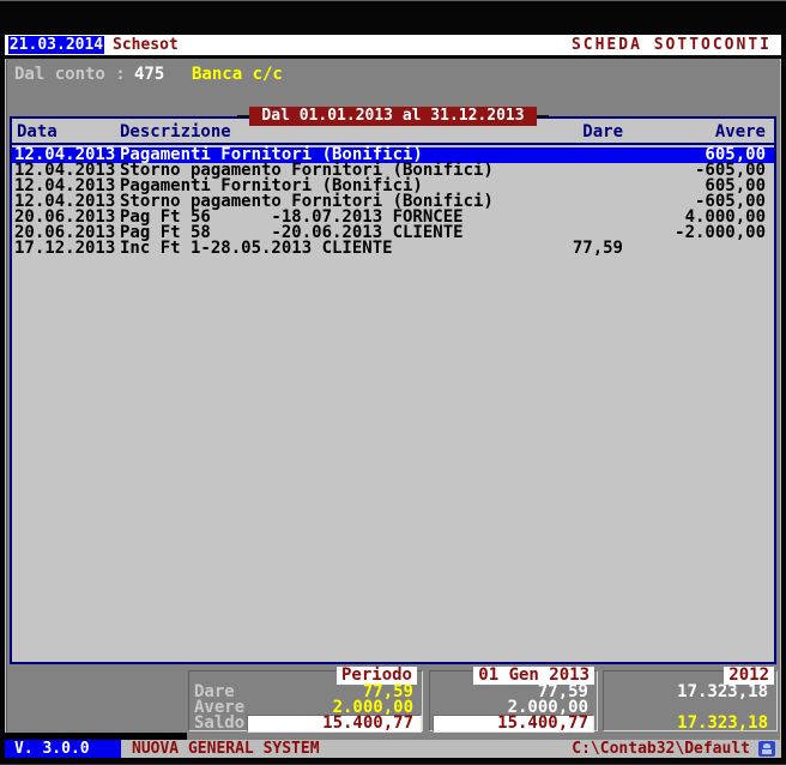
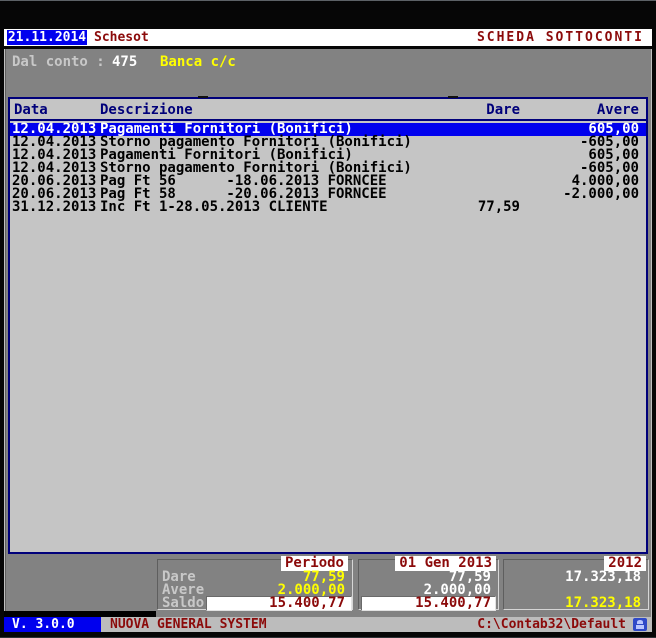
- 21.03.2014
+ 21.11.2014
  Schesot
  SCHEDA SOTTOCONTI
  Dal conto :
  475
  Banca c/c
- Dal 01.01.2013 al 31.12.2013
  Data
  Descrizione
  Dare
  Avere
  12.04.2013
  Pagamenti Fornitori (Bonifici)
  605,00
  12.04.2013
  Storno pagamento Fornitori (Bonifici)
  -605,00
  12.04.2013
  Pagamenti Fornitori (Bonifici)
  605,00
  12.04.2013
  Storno pagamento Fornitori (Bonifici)
  -605,00
  20.06.2013
- Pag Ft 56 -18.07.2013 FORNCEE
+ Pag Ft 56 -18.06.2013 FORNCEE
  4.000,00
  20.06.2013
- Pag Ft 58 -20.06.2013 CLIENTE
+ Pag Ft 58 -20.06.2013 FORNCEE
  -2.000,00
- 17.12.2013
+ 31.12.2013
  Inc Ft 1-28.05.2013 CLIENTE
  77,59
  Periodo
  Dare
  Avere
  Saldo
  77,59
  2.000,00
  15.400,77
  01 Gen 2013
  77,59
  2.000,00
  15.400,77
  2012
  17.323,18
  17.323,18
  V. 3.0.0
  NUOVA GENERAL SYSTEM
  C:\Contab32\Default
